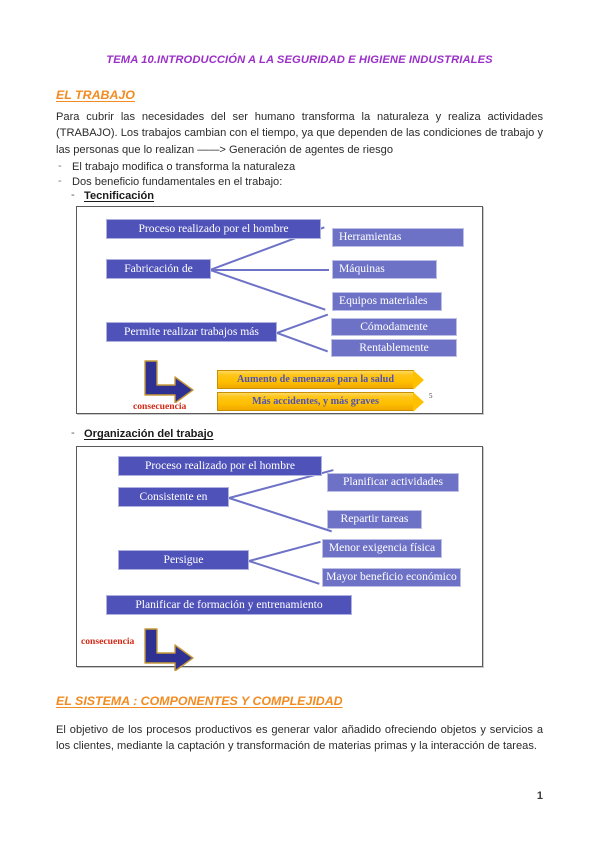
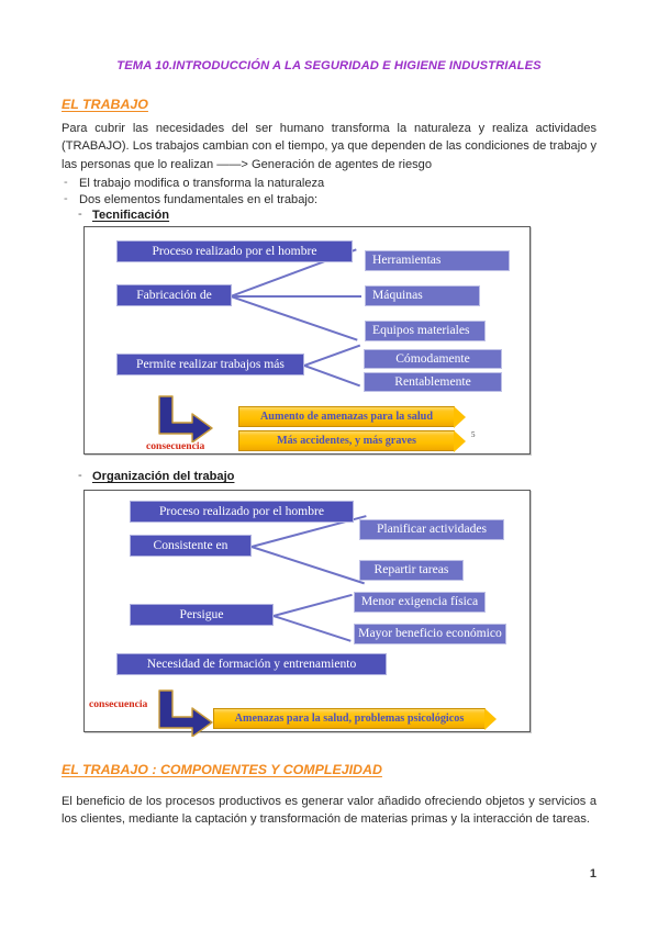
  TEMA 10.INTRODUCCIÓN A LA SEGURIDAD E HIGIENE INDUSTRIALES
  EL TRABAJO
  Para cubrir las necesidades del ser humano transforma la naturaleza y realiza actividades (TRABAJO). Los trabajos cambian con el tiempo, ya que dependen de las condiciones de trabajo y las personas que lo realizan ——> Generación de agentes de riesgo
  -
  El trabajo modifica o transforma la naturaleza
  -
- Dos beneficio fundamentales en el trabajo:
+ Dos elementos fundamentales en el trabajo:
  -
  Tecnificación
  Proceso realizado por el hombre
  Fabricación de
  Herramientas
  Máquinas
  Equipos materiales
  Permite realizar trabajos más
  Cómodamente
  Rentablemente
  consecuencia
  Aumento de amenazas para la salud
  Más accidentes, y más graves
  5
  -
  Organización del trabajo
  Proceso realizado por el hombre
  Consistente en
  Planificar actividades
  Repartir tareas
  Persigue
  Menor exigencia física
  Mayor beneficio económico
- Planificar de formación y entrenamiento
+ Necesidad de formación y entrenamiento
  consecuencia
+ Amenazas para la salud, problemas psicológicos
- EL SISTEMA : COMPONENTES Y COMPLEJIDAD
+ EL TRABAJO : COMPONENTES Y COMPLEJIDAD
- El objetivo de los procesos productivos es generar valor añadido ofreciendo objetos y servicios a los clientes, mediante la captación y transformación de materias primas y la interacción de tareas.
+ El beneficio de los procesos productivos es generar valor añadido ofreciendo objetos y servicios a los clientes, mediante la captación y transformación de materias primas y la interacción de tareas.
  1
